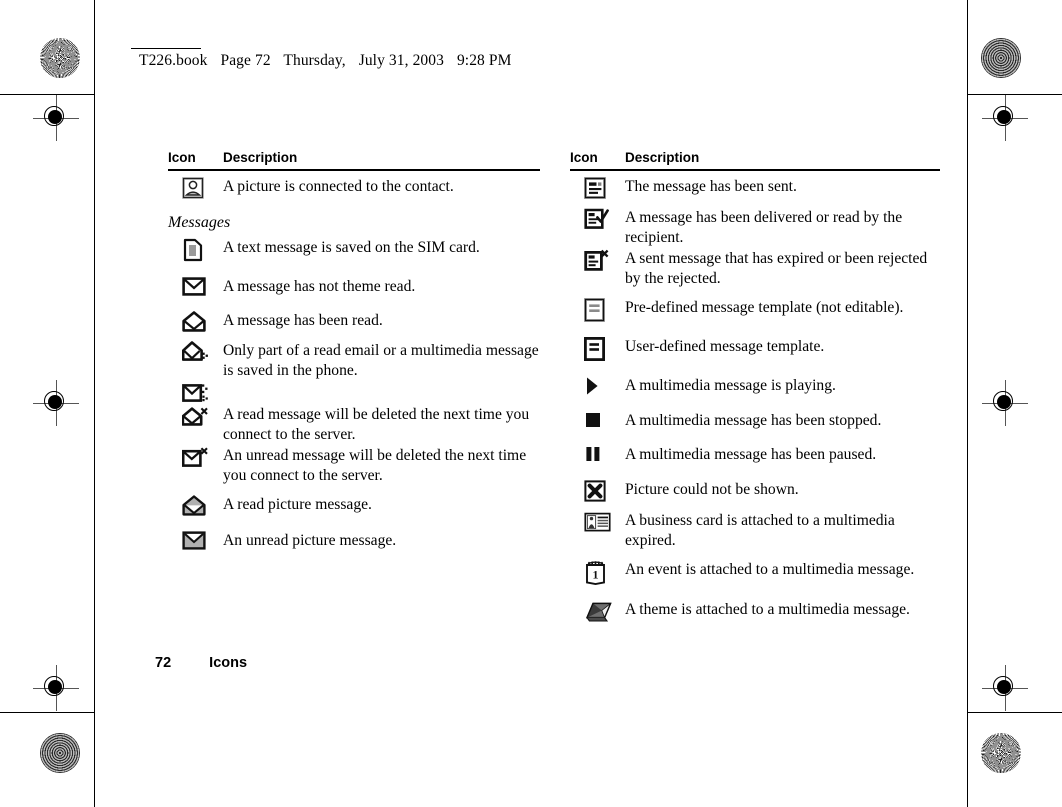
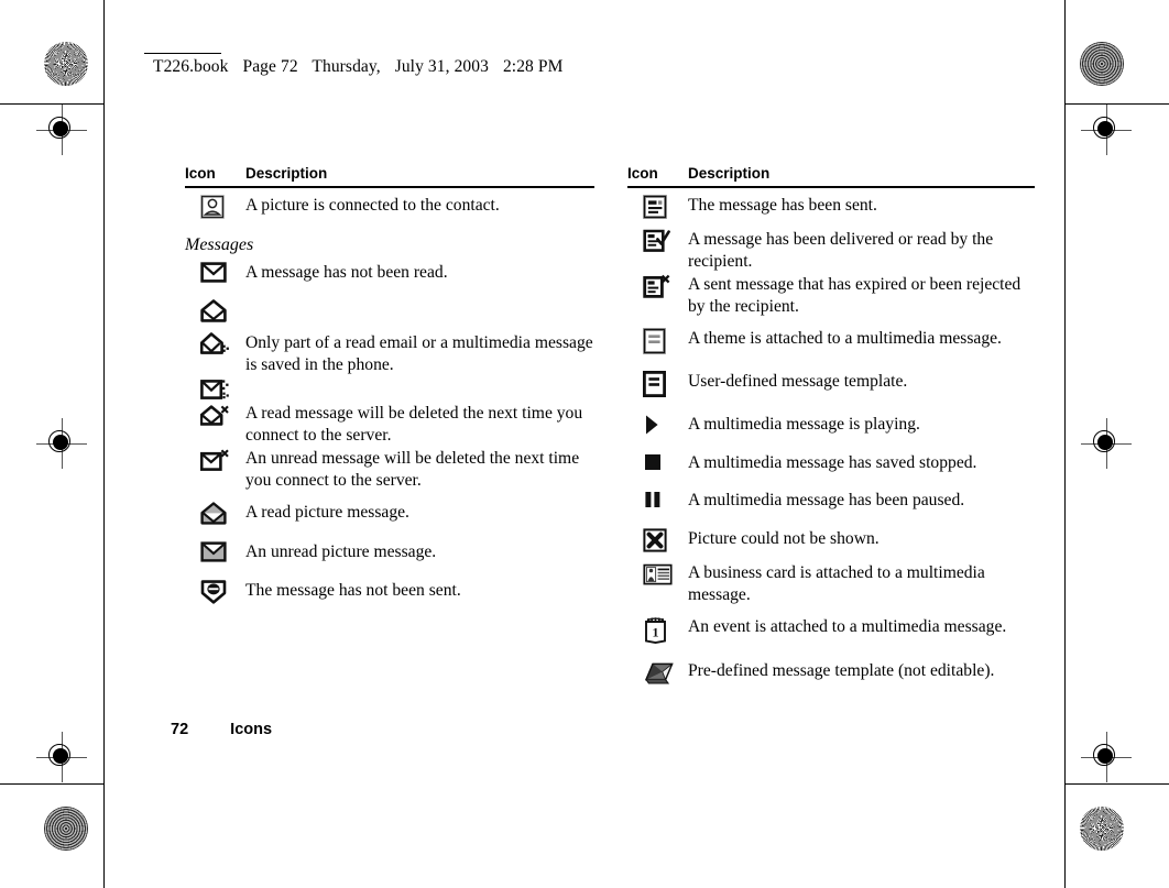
- T226.book Page 72 Thursday, July 31, 2003 9:28 PM
+ T226.book Page 72 Thursday, July 31, 2003 2:28 PM
  Icon
  Description
  A picture is connected to the contact.
  Messages
- A text message is saved on the SIM card.
- A message has not theme read.
+ A message has not been read.
- A message has been read.
  Only part of a read email or a multimedia message is saved in the phone.
  A read message will be deleted the next time you connect to the server.
  An unread message will be deleted the next time you connect to the server.
  A read picture message.
  An unread picture message.
+ The message has not been sent.
  Icon
  Description
  The message has been sent.
  A message has been delivered or read by the recipient.
- A sent message that has expired or been rejected by the rejected.
+ A sent message that has expired or been rejected by the recipient.
- Pre-defined message template (not editable).
+ A theme is attached to a multimedia message.
  User-defined message template.
  A multimedia message is playing.
- A multimedia message has been stopped.
+ A multimedia message has saved stopped.
  A multimedia message has been paused.
  Picture could not be shown.
- A business card is attached to a multimedia expired.
+ A business card is attached to a multimedia message.
  1
  An event is attached to a multimedia message.
- A theme is attached to a multimedia message.
+ Pre-defined message template (not editable).
  72 Icons
